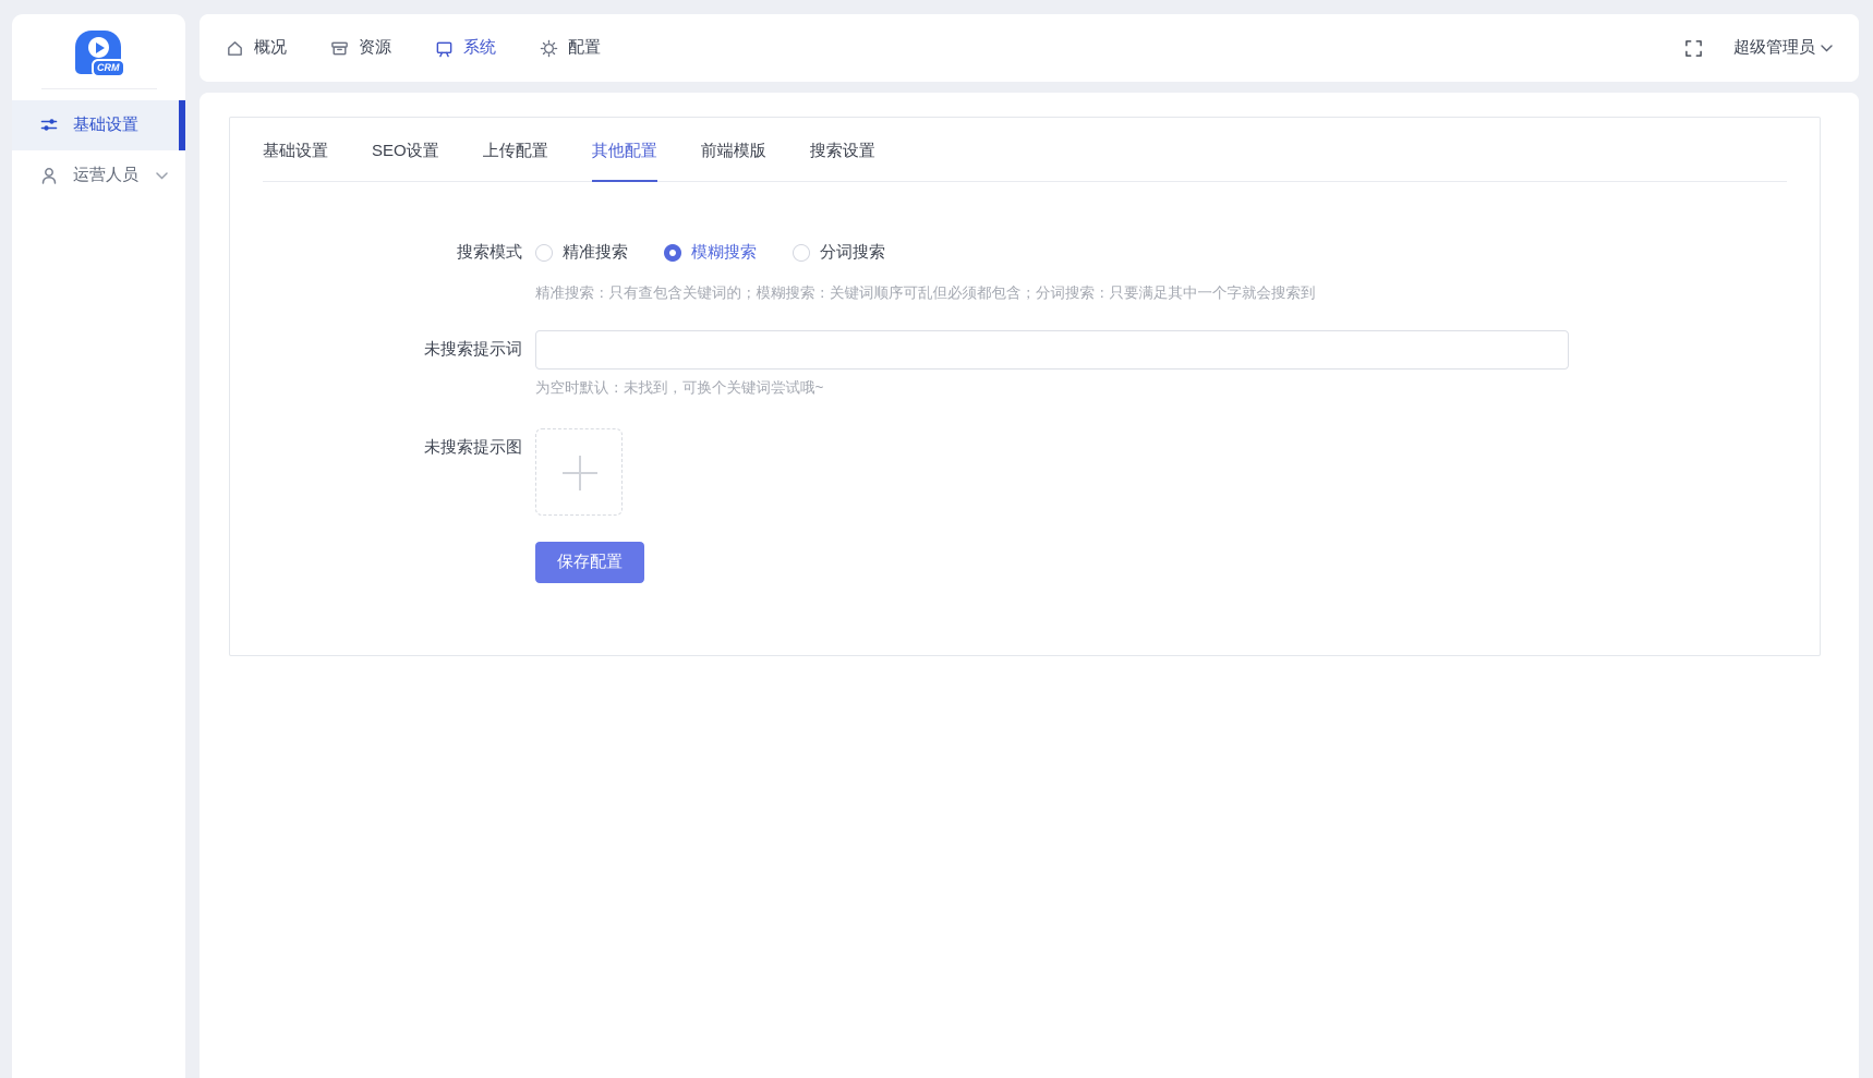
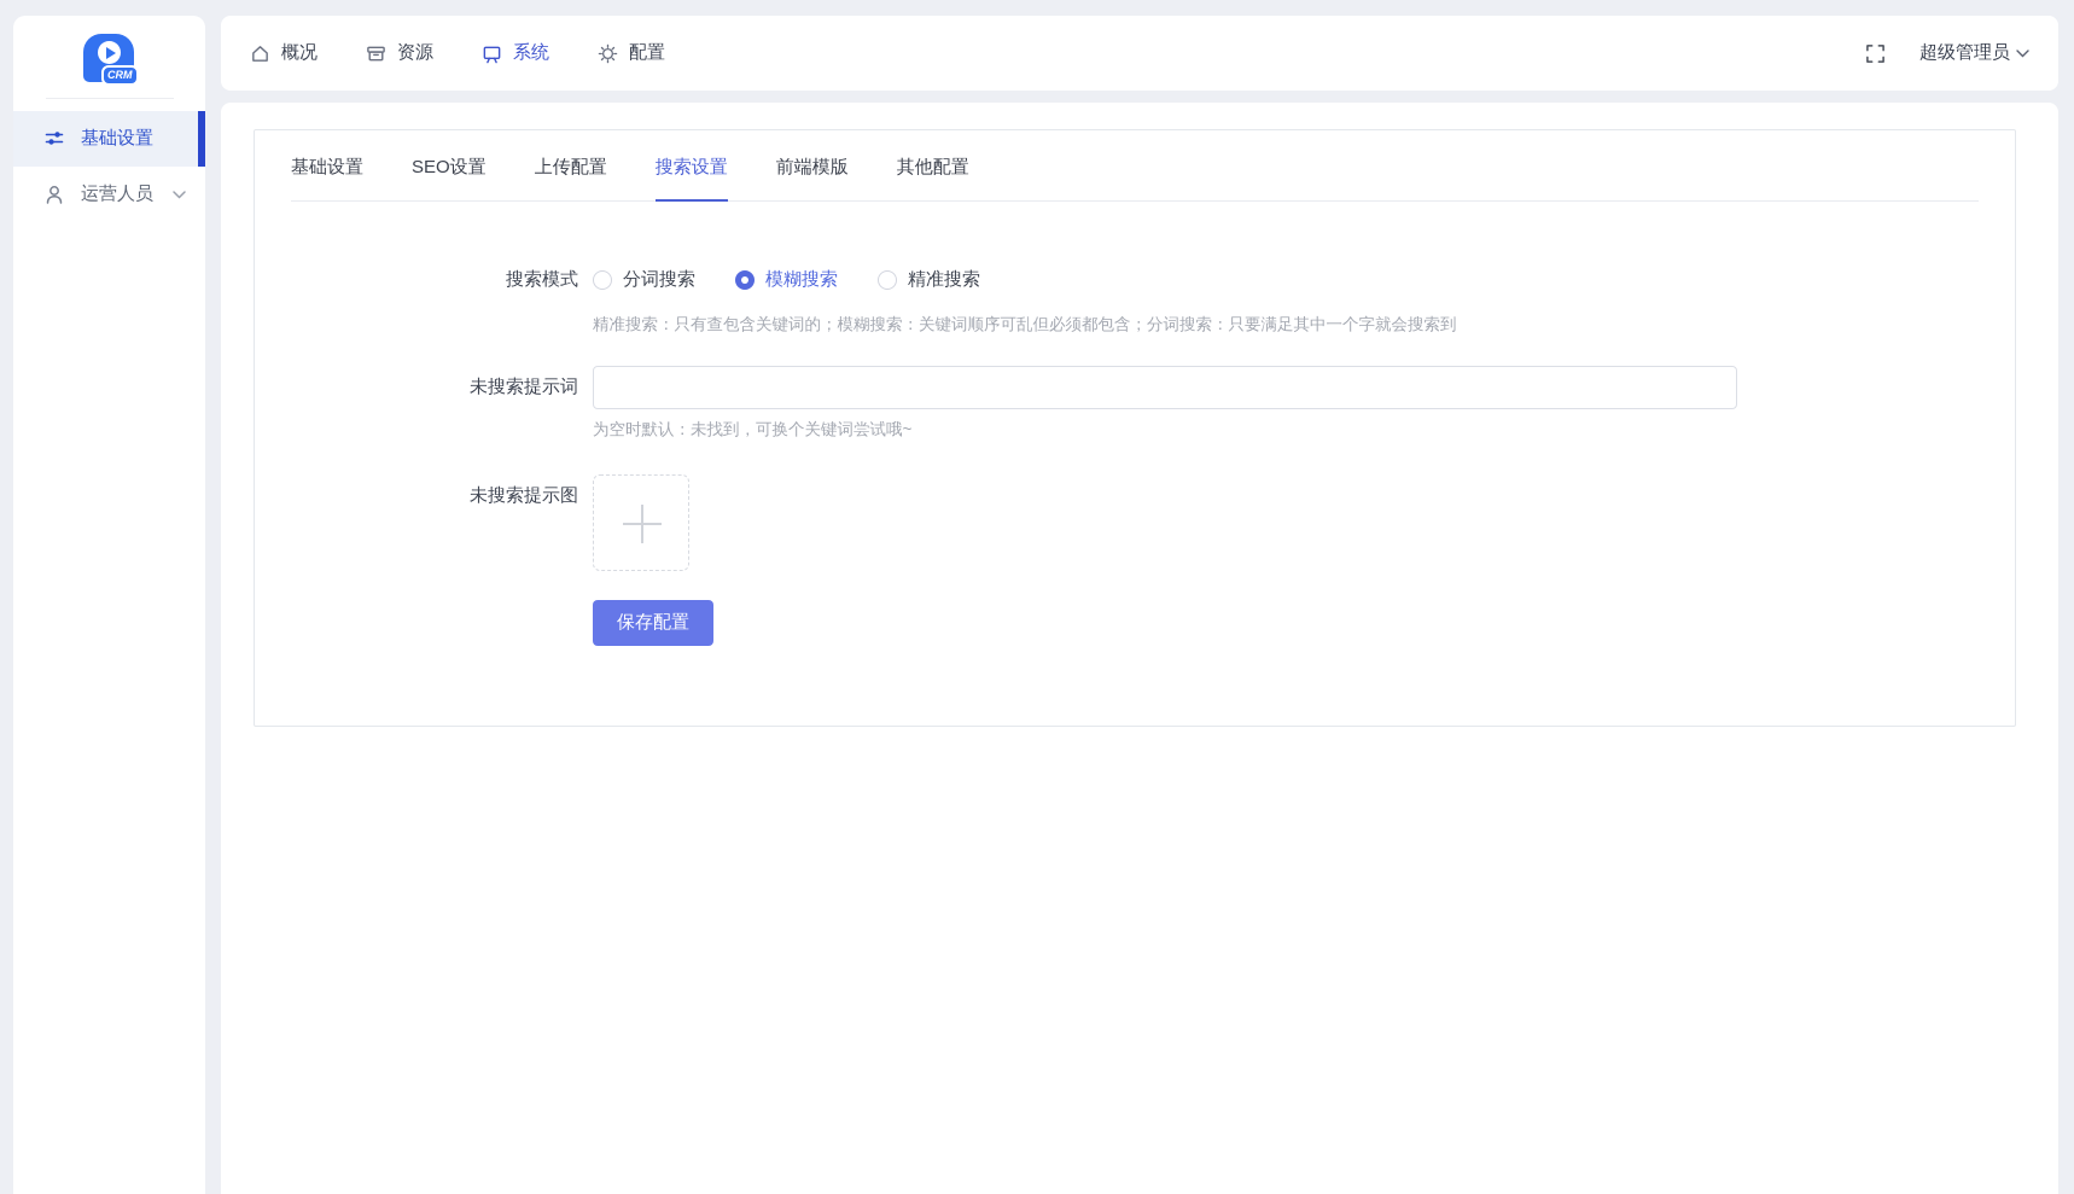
  CRM
  基础设置
  运营人员
  概况
  资源
  系统
  配置
  超级管理员
  基础设置
  SEO设置
  上传配置
- 其他配置
+ 搜索设置
  前端模版
- 搜索设置
+ 其他配置
  搜索模式
- 精准搜索
+ 分词搜索
  模糊搜索
- 分词搜索
+ 精准搜索
  精准搜索：只有查包含关键词的；模糊搜索：关键词顺序可乱但必须都包含；分词搜索：只要满足其中一个字就会搜索到
  未搜索提示词
  为空时默认：未找到，可换个关键词尝试哦~
  未搜索提示图
  保存配置
